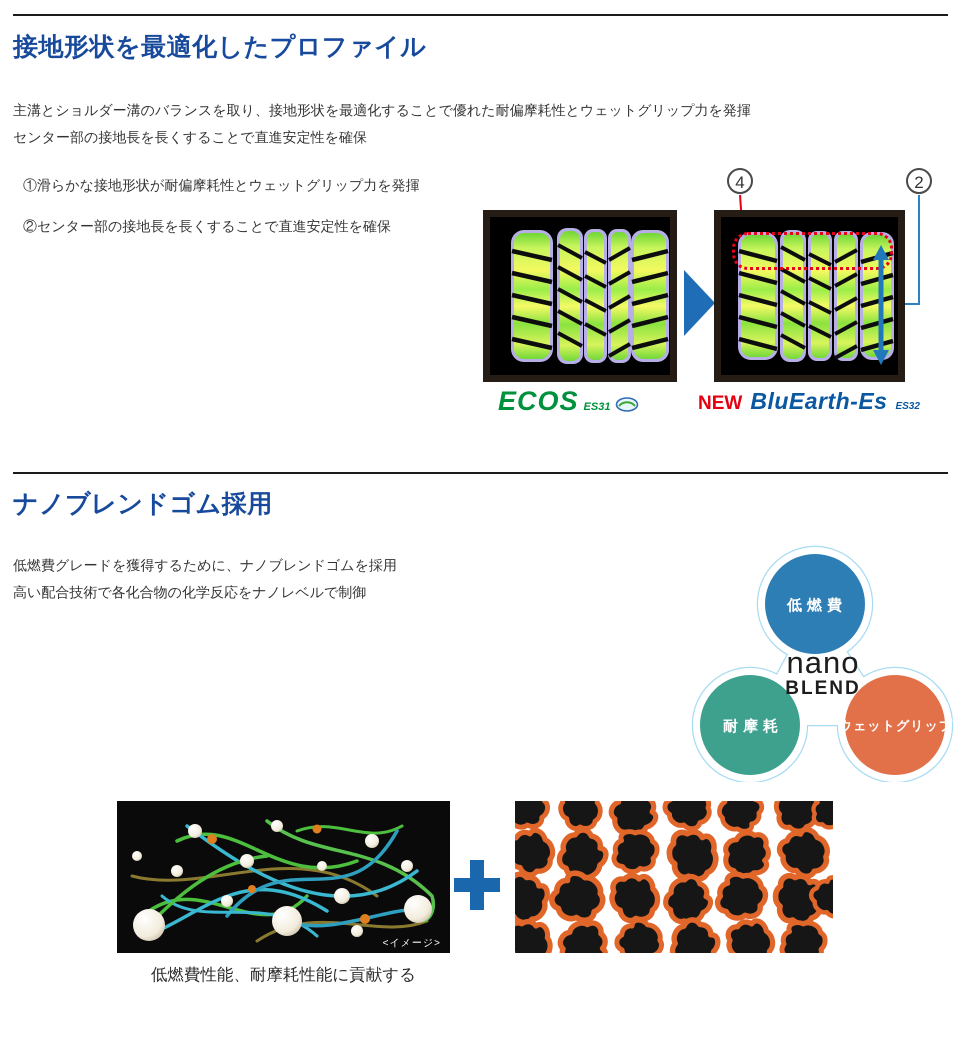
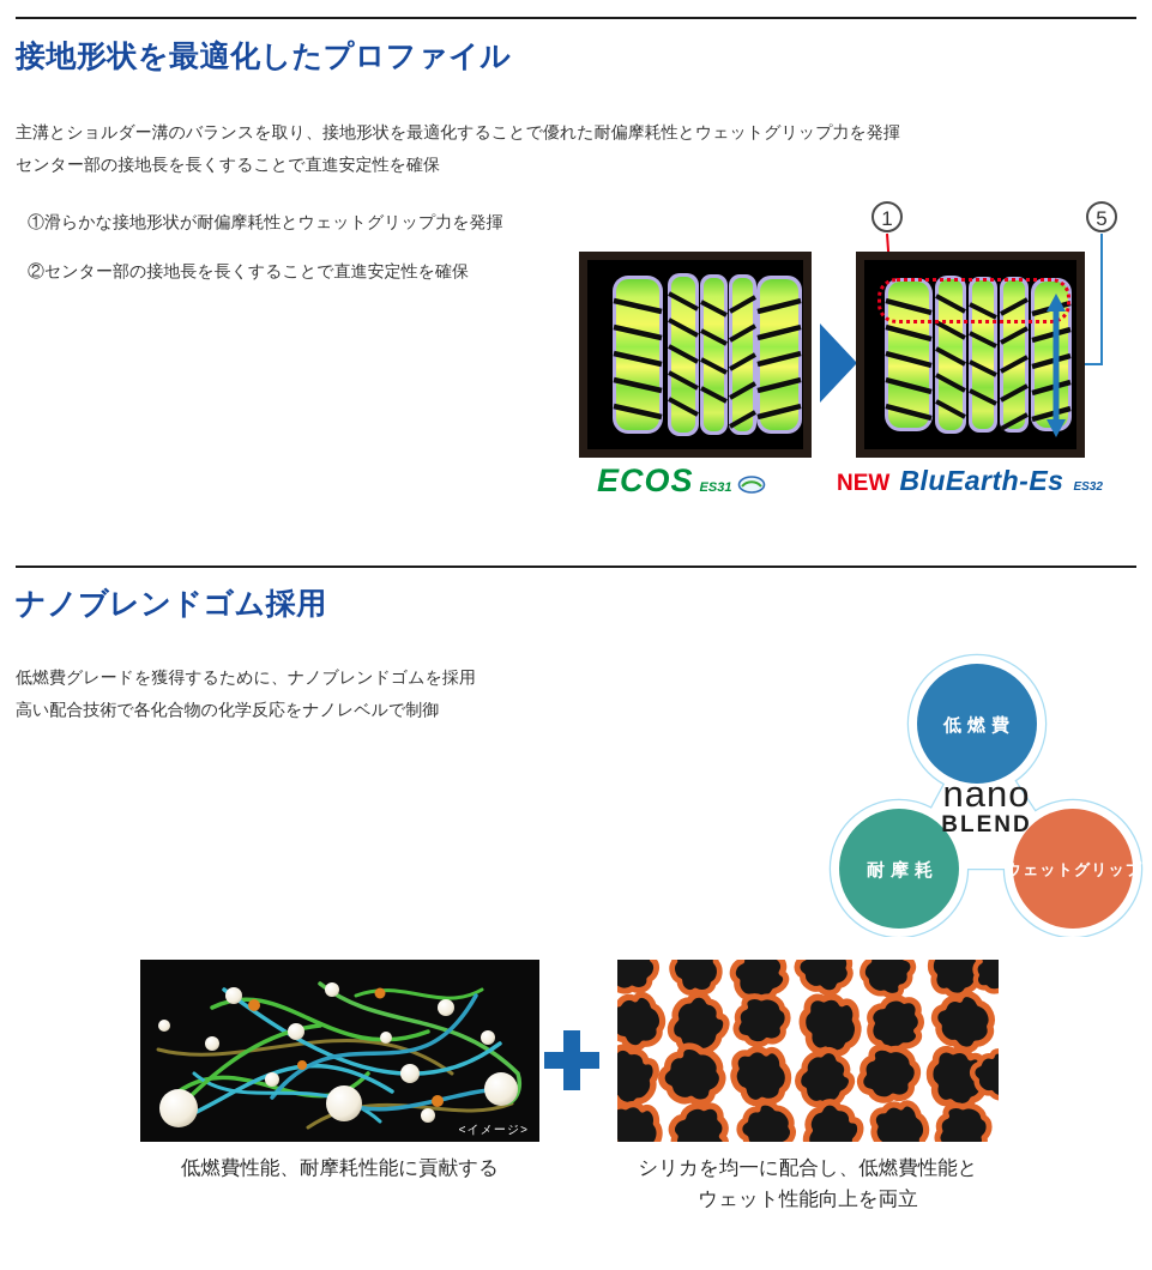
  接地形状を最適化したプロファイル
  主溝とショルダー溝のバランスを取り、接地形状を最適化することで優れた耐偏摩耗性とウェットグリップ力を発揮
  センター部の接地長を長くすることで直進安定性を確保
  ①滑らかな接地形状が耐偏摩耗性とウェットグリップ力を発揮
  ②センター部の接地長を長くすることで直進安定性を確保
- 4
+ 1
- 2
+ 5
  ECOS
  ES31
  NEW
  BluEarth-Es
  ES32
  ナノブレンドゴム採用
  低燃費グレードを獲得するために、ナノブレンドゴムを採用
  高い配合技術で各化合物の化学反応をナノレベルで制御
  低燃費
  耐摩耗
  ウェットグリップ
  nano
  BLEND
  <イメージ>
  低燃費性能、耐摩耗性能に貢献する
+ シリカを均一に配合し、低燃費性能と
+ ウェット性能向上を両立
